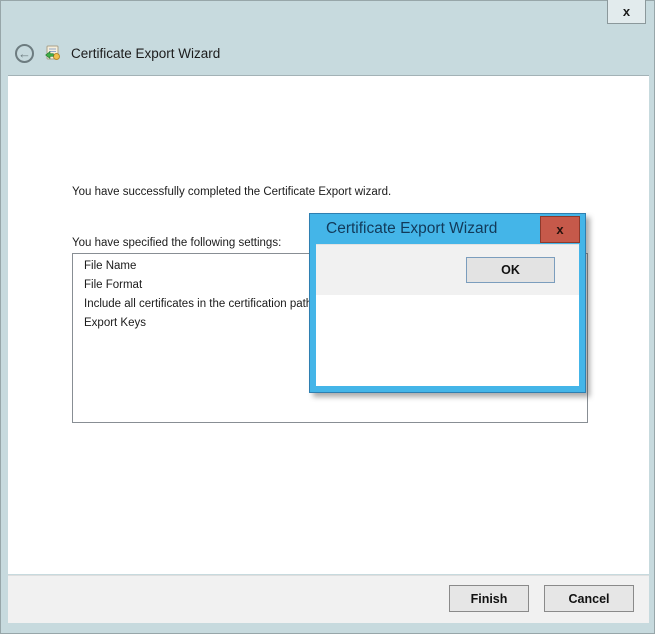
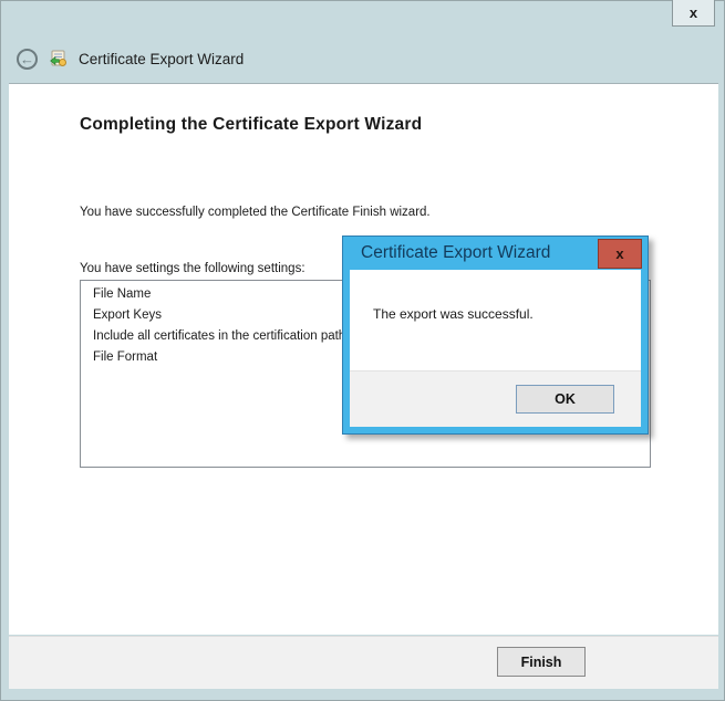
  x
  ←
  Certificate Export Wizard
+ Completing the Certificate Export Wizard
- You have successfully completed the Certificate Export wizard.
+ You have successfully completed the Certificate Finish wizard.
- You have specified the following settings:
+ You have settings the following settings:
  File Name
- File Format
+ Export Keys
  Include all certificates in the certification pat
- Export Keys
+ File Format
  Finish
- Cancel
  Certificate Export Wizard
  x
+ The export was successful.
  OK
